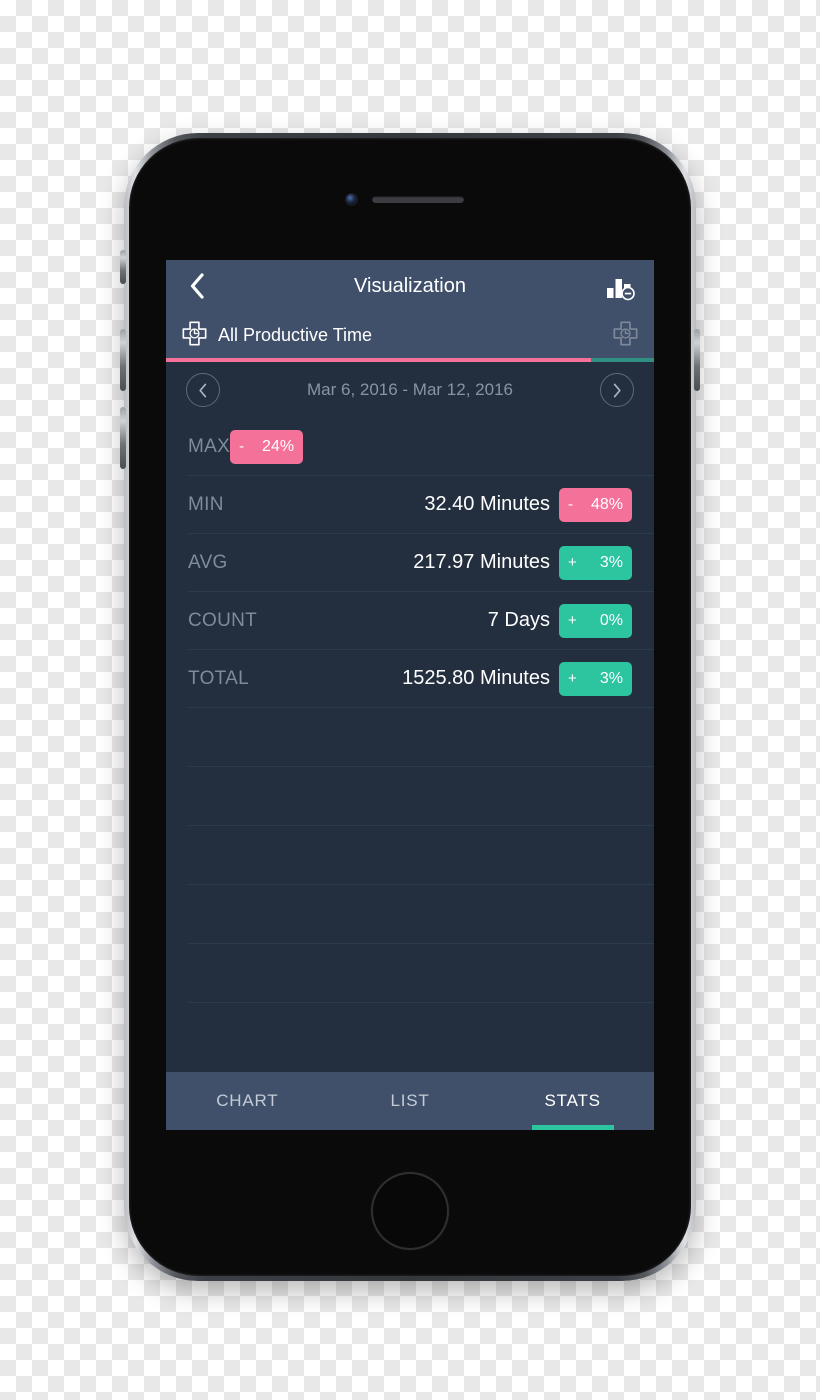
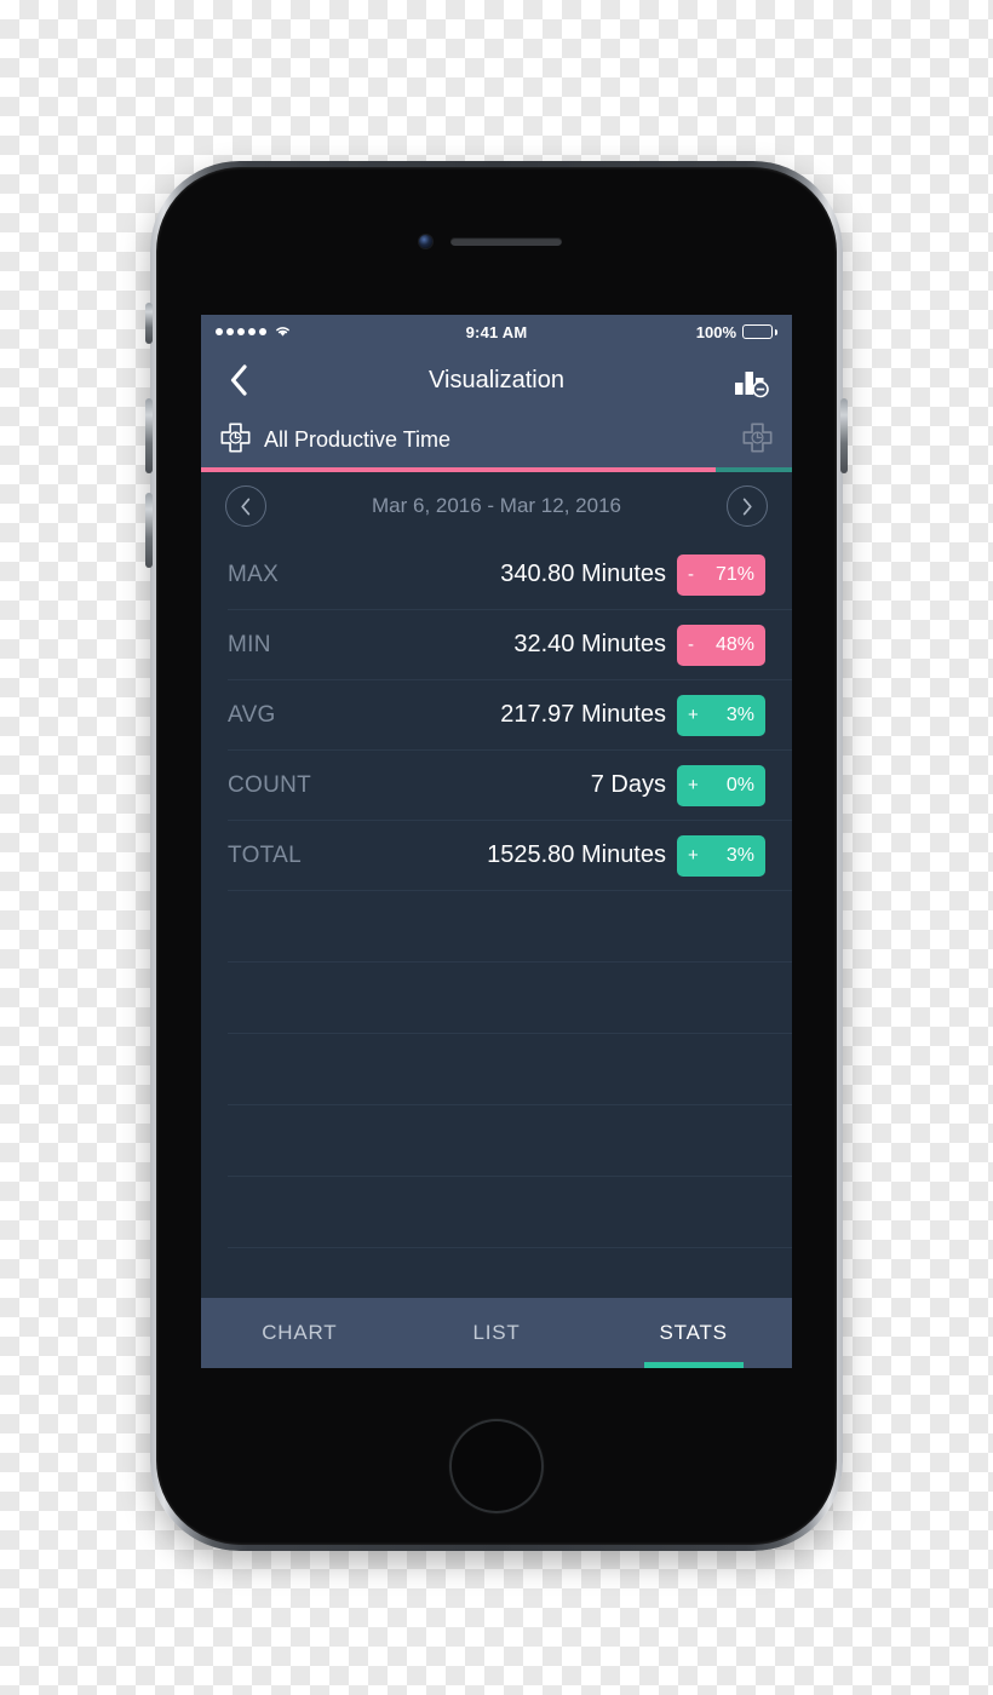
+ 9:41 AM
+ 100%
  Visualization
  All Productive Time
  Mar 6, 2016 - Mar 12, 2016
  MAX
+ 340.80 Minutes
  -
- 24%
+ 71%
  MIN
  32.40 Minutes
  -
  48%
  AVG
  217.97 Minutes
  +
  3%
  COUNT
  7 Days
  +
  0%
  TOTAL
  1525.80 Minutes
  +
  3%
  CHART
  LIST
  STATS
